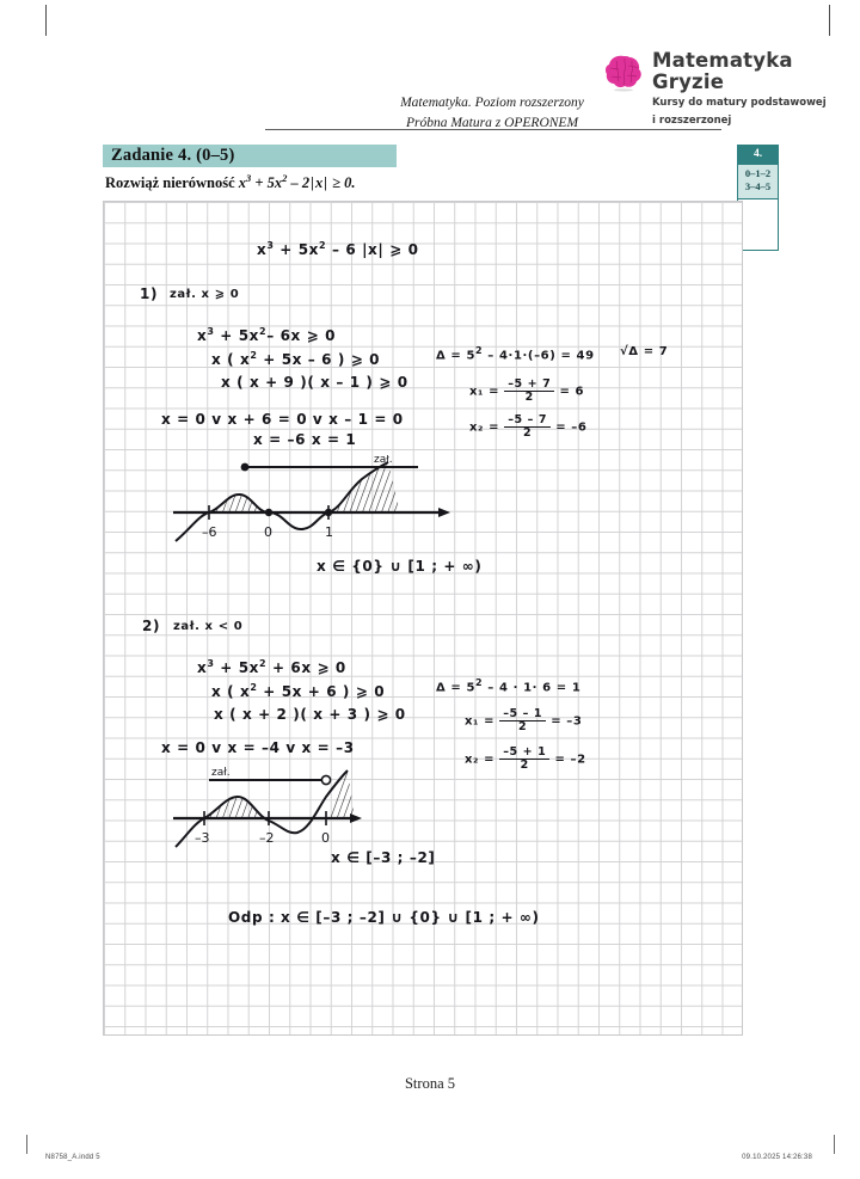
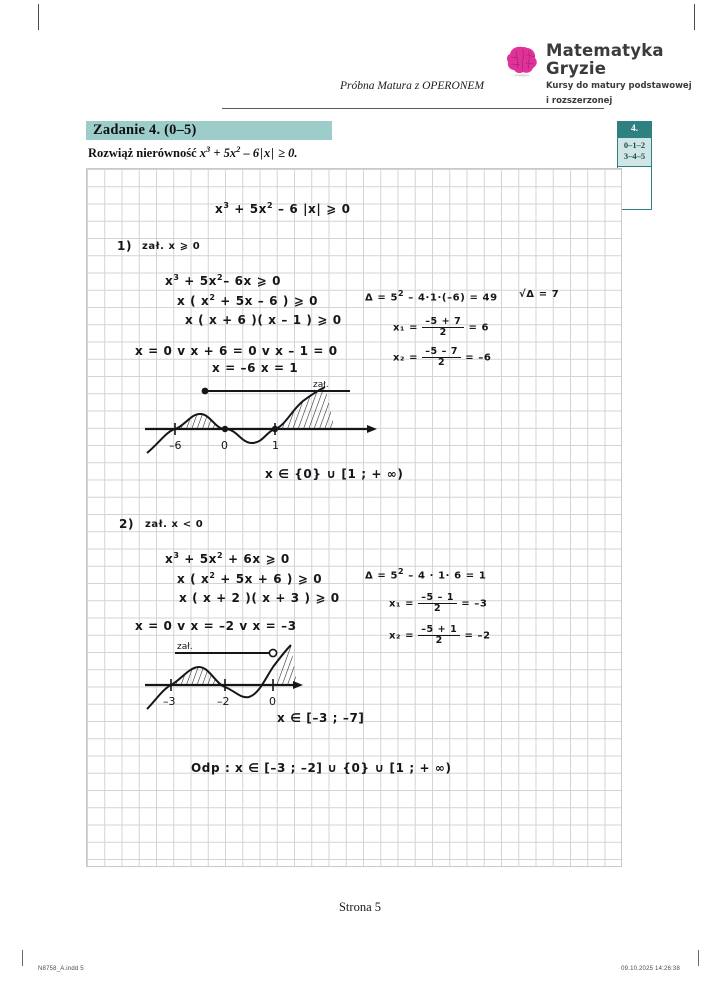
  Matematyka Gryzie
  Kursy do matury podstawowej
  i rozszerzonej
- Matematyka. Poziom rozszerzony
  Próbna Matura z OPERONEM
  Zadanie 4. (0–5)
- Rozwiąż nierówność x3 + 5x2 – 2|x| ≥ 0.
+ Rozwiąż nierówność x3 + 5x2 – 6|x| ≥ 0.
  4.
  0–1–2
  3–4–5
  x3 + 5x2 – 6 |x| ⩾ 0
  1)
  zał. x ⩾ 0
  x3 + 5x2– 6x ⩾ 0
  x ( x2 + 5x – 6 ) ⩾ 0
- x ( x + 9 )( x – 1 ) ⩾ 0
+ x ( x + 6 )( x – 1 ) ⩾ 0
  x = 0 v x + 6 = 0 v x – 1 = 0
  x = –6 x = 1
  Δ = 52 – 4·1·(–6) = 49
  √Δ = 7
  x₁ =
  –5 + 7
  2
  = 6
  x₂ =
  –5 – 7
  2
  = –6
  zał.
  –6
  0
  1
  x ∈ {0} ∪ [1 ; + ∞)
  2)
  zał. x < 0
  x3 + 5x2 + 6x ⩾ 0
  x ( x2 + 5x + 6 ) ⩾ 0
  x ( x + 2 )( x + 3 ) ⩾ 0
  Δ = 52 – 4 · 1· 6 = 1
  x₁ =
  –5 – 1
  2
  = –3
  x₂ =
  –5 + 1
  2
  = –2
- x = 0 v x = –4 v x = –3
+ x = 0 v x = –2 v x = –3
  zał.
  –3
  –2
  0
- x ∈ [–3 ; –2]
+ x ∈ [–3 ; –7]
  Odp :
  x ∈ [–3 ; –2] ∪ {0} ∪ [1 ; + ∞)
  Strona 5
